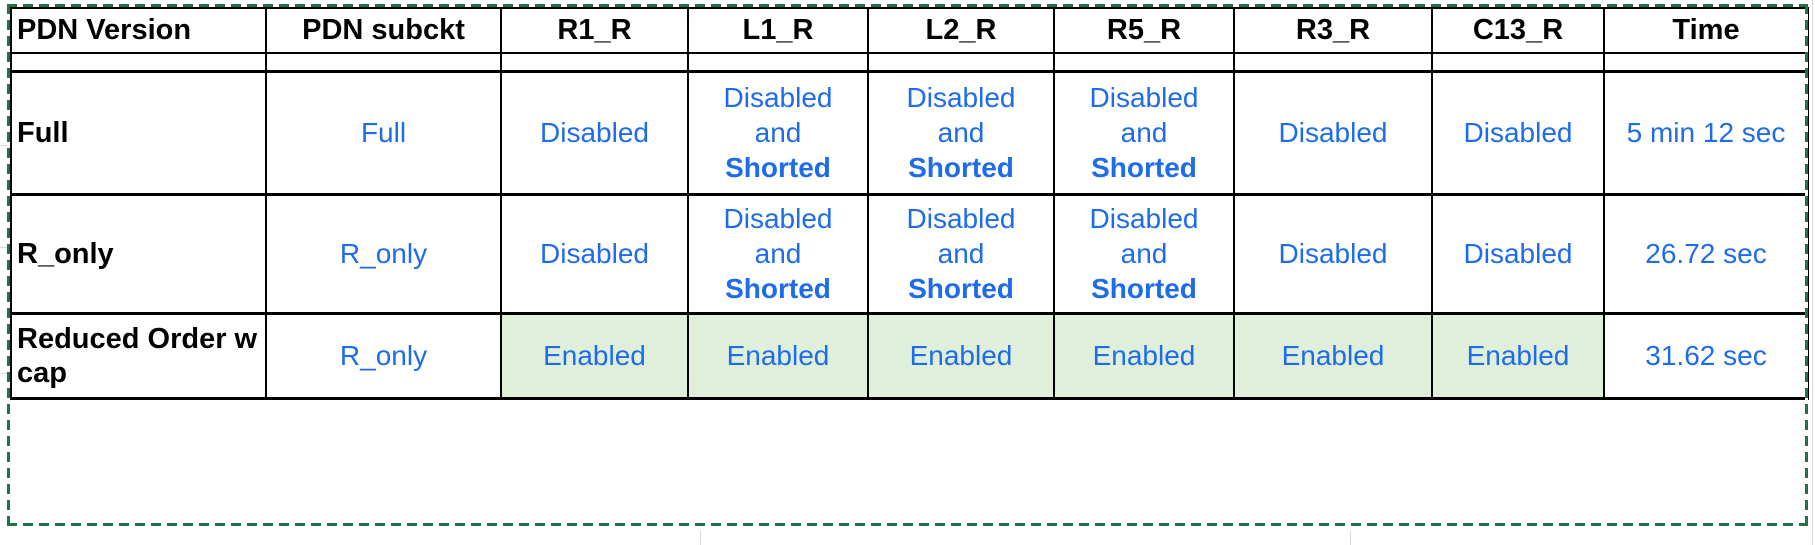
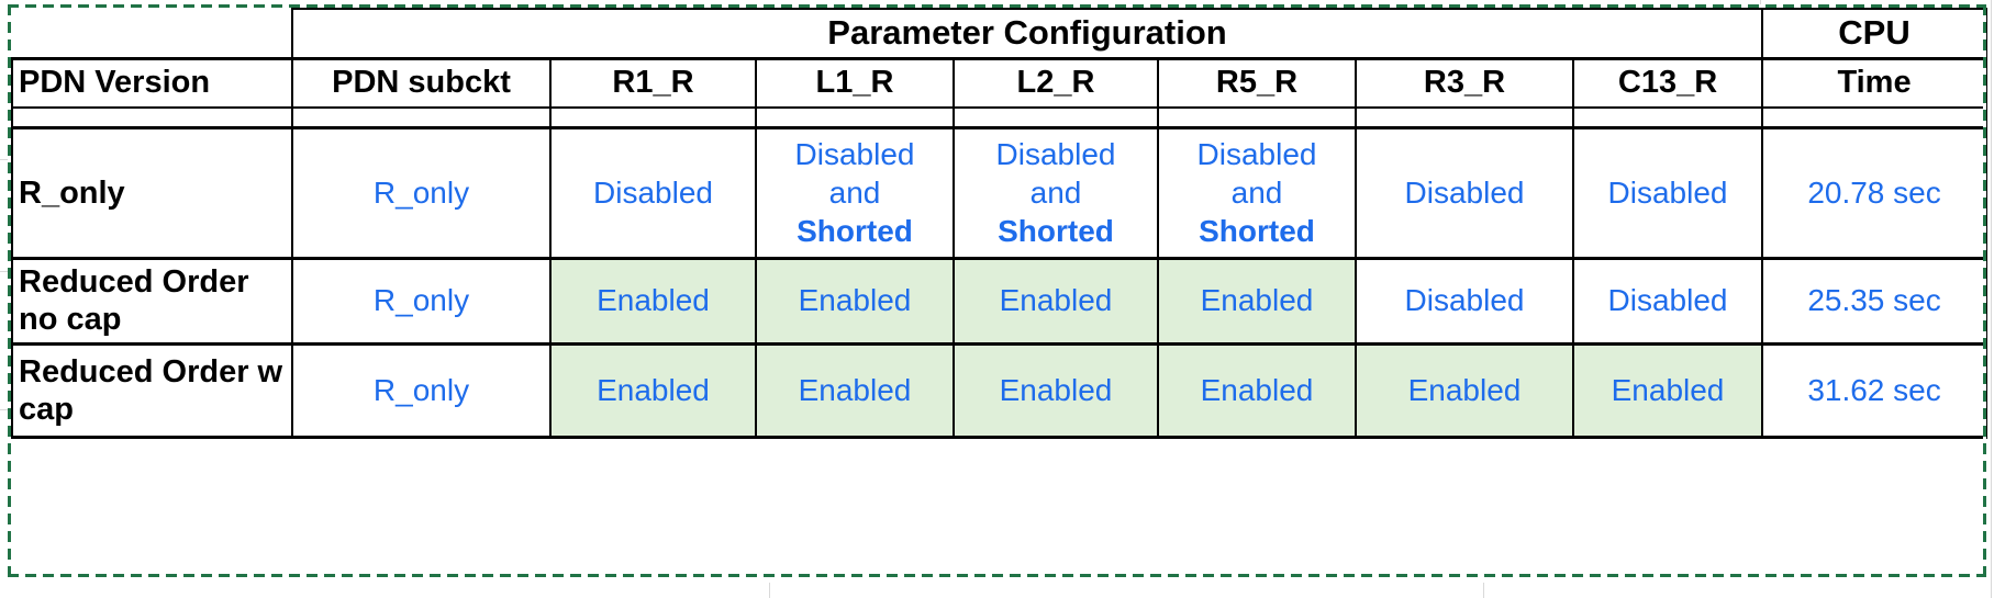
+ 	Parameter Configuration	CPU
  PDN Version	PDN subckt	R1_R	L1_R	L2_R	R5_R	R3_R	C13_R	Time
- Full	Full	Disabled	Disabled and Shorted	Disabled and Shorted	Disabled and Shorted	Disabled	Disabled	5 min 12 sec
- R_only	R_only	Disabled	Disabled and Shorted	Disabled and Shorted	Disabled and Shorted	Disabled	Disabled	26.72 sec
+ R_only	R_only	Disabled	Disabled and Shorted	Disabled and Shorted	Disabled and Shorted	Disabled	Disabled	20.78 sec
+ Reduced Order no cap	R_only	Enabled	Enabled	Enabled	Enabled	Disabled	Disabled	25.35 sec
  Reduced Order w cap	R_only	Enabled	Enabled	Enabled	Enabled	Enabled	Enabled	31.62 sec
